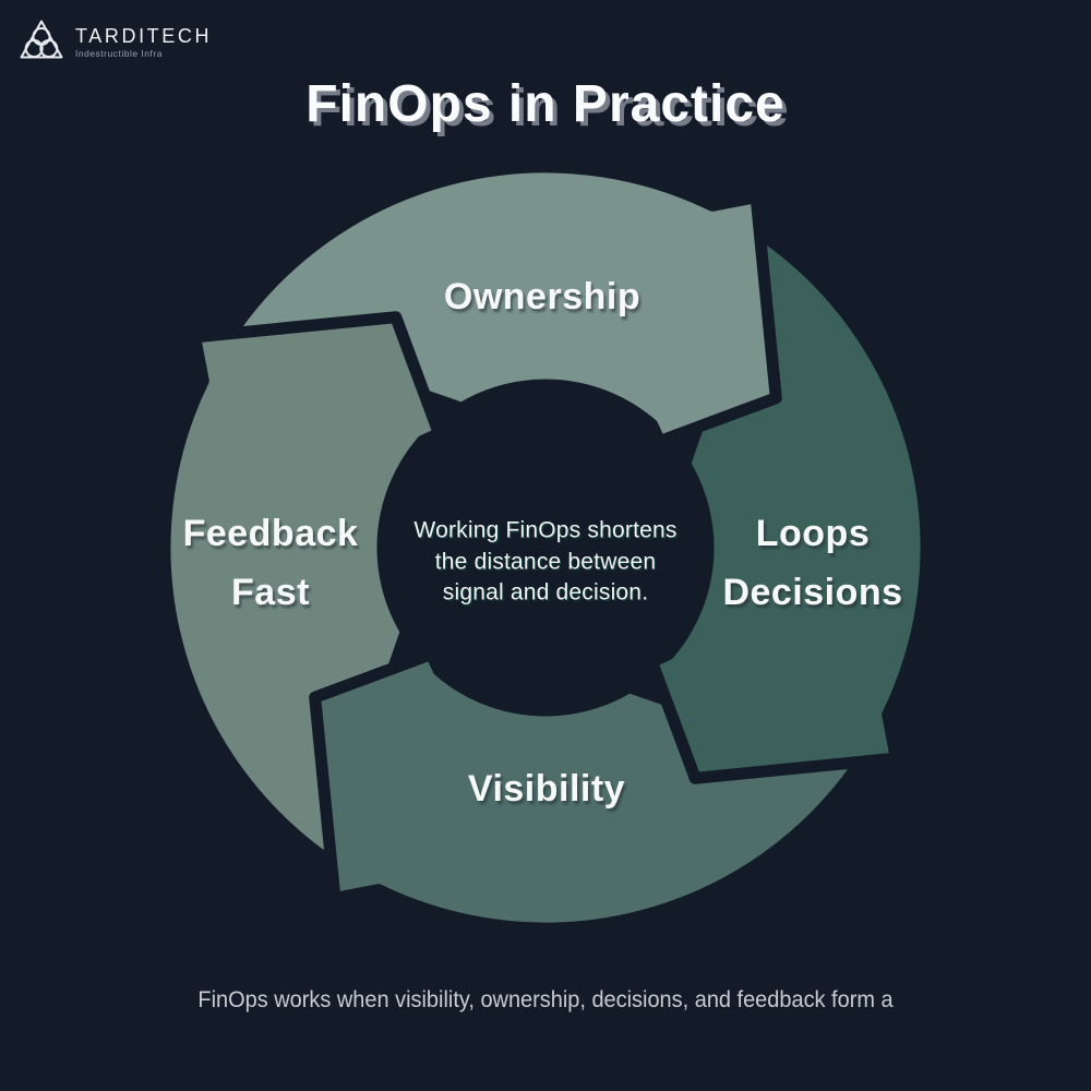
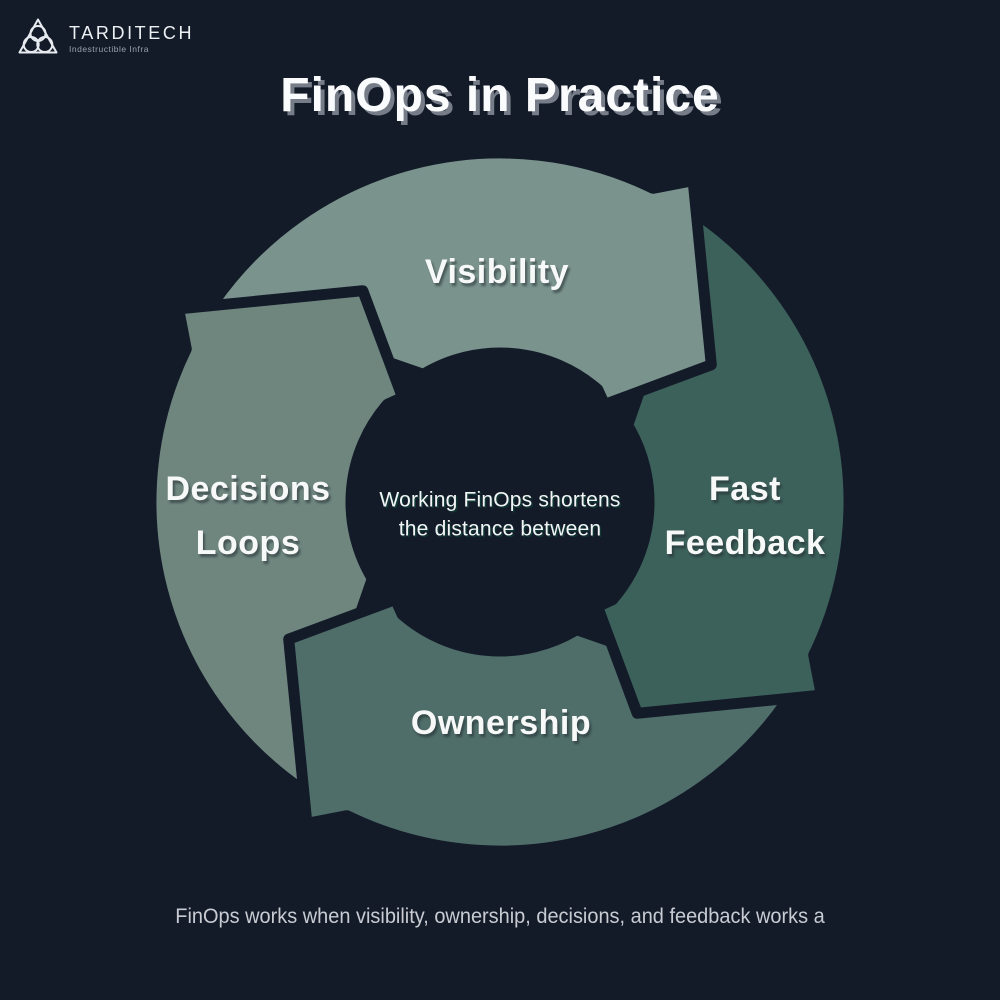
  TARDITECH
  Indestructible Infra
  FinOps in Practice
- Ownership
+ Visibility
- Loops
+ Fast
- Decisions
+ Feedback
- Visibility
+ Ownership
- Feedback
+ Decisions
- Fast
+ Loops
  Working FinOps shortens
  the distance between
- signal and decision.
- FinOps works when visibility, ownership, decisions, and feedback form a
+ FinOps works when visibility, ownership, decisions, and feedback works a
